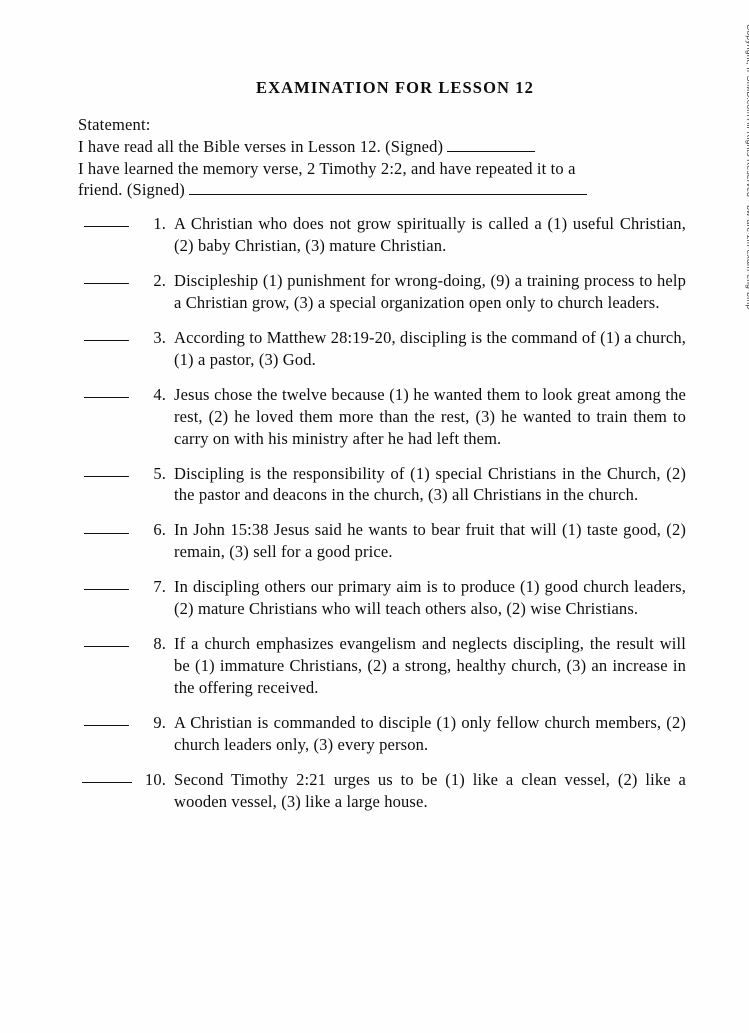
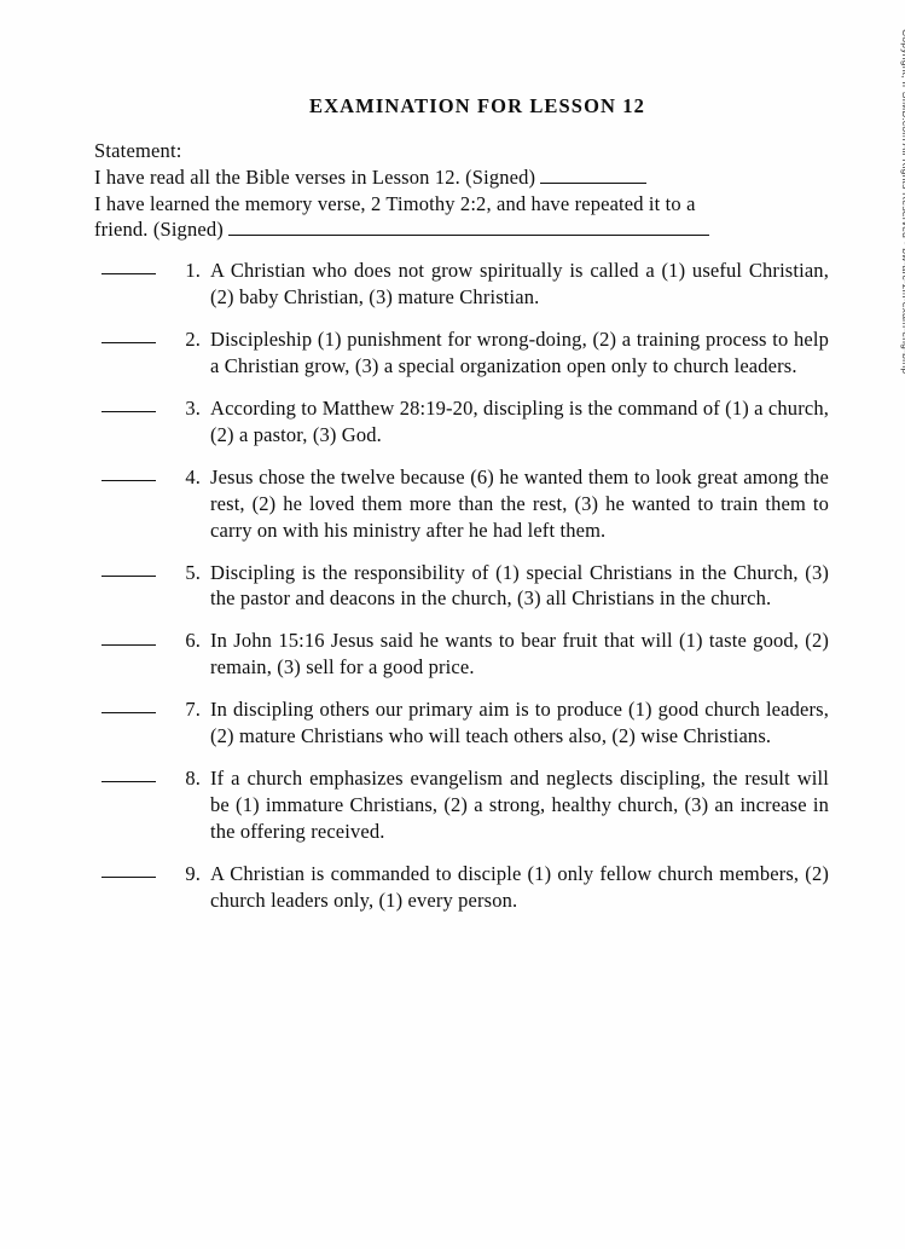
  EXAMINATION FOR LESSON 12
  Statement:
  I have read all the Bible verses in Lesson 12. (Signed)
  I have learned the memory verse, 2 Timothy 2:2, and have repeated it to a
  friend. (Signed)
  1.
  A Christian who does not grow spiritually is called a (1) useful Christian, (2) baby Christian, (3) mature Christian.
  2.
- Discipleship (1) punishment for wrong-doing, (9) a training process to help a Christian grow, (3) a special organization open only to church leaders.
+ Discipleship (1) punishment for wrong-doing, (2) a training process to help a Christian grow, (3) a special organization open only to church leaders.
  3.
- According to Matthew 28:19-20, discipling is the command of (1) a church, (1) a pastor, (3) God.
+ According to Matthew 28:19-20, discipling is the command of (1) a church, (2) a pastor, (3) God.
  4.
- Jesus chose the twelve because (1) he wanted them to look great among the rest, (2) he loved them more than the rest, (3) he wanted to train them to carry on with his ministry after he had left them.
+ Jesus chose the twelve because (6) he wanted them to look great among the rest, (2) he loved them more than the rest, (3) he wanted to train them to carry on with his ministry after he had left them.
  5.
- Discipling is the responsibility of (1) special Christians in the Church, (2) the pastor and deacons in the church, (3) all Christians in the church.
+ Discipling is the responsibility of (1) special Christians in the Church, (3) the pastor and deacons in the church, (3) all Christians in the church.
  6.
- In John 15:38 Jesus said he wants to bear fruit that will (1) taste good, (2) remain, (3) sell for a good price.
+ In John 15:16 Jesus said he wants to bear fruit that will (1) taste good, (2) remain, (3) sell for a good price.
  7.
  In discipling others our primary aim is to produce (1) good church leaders, (2) mature Christians who will teach others also, (2) wise Christians.
  8.
  If a church emphasizes evangelism and neglects discipling, the result will be (1) immature Christians, (2) a strong, healthy church, (3) an increase in the offering received.
  9.
- A Christian is commanded to disciple (1) only fellow church members, (2) church leaders only, (3) every person.
+ A Christian is commanded to disciple (1) only fellow church members, (2) church leaders only, (1) every person.
- 10.
- Second Timothy 2:21 urges us to be (1) like a clean vessel, (2) like a wooden vessel, (3) like a large house.
